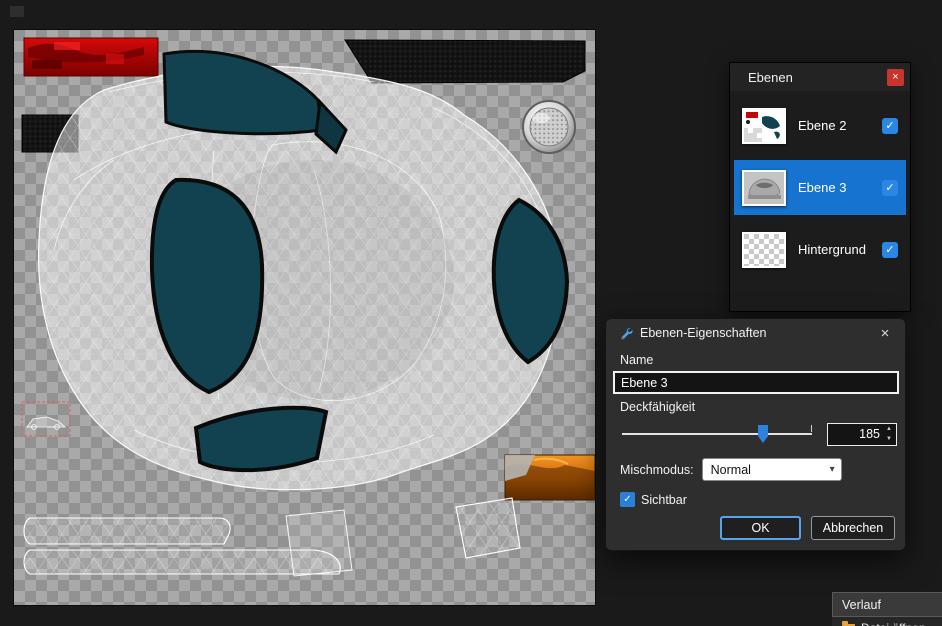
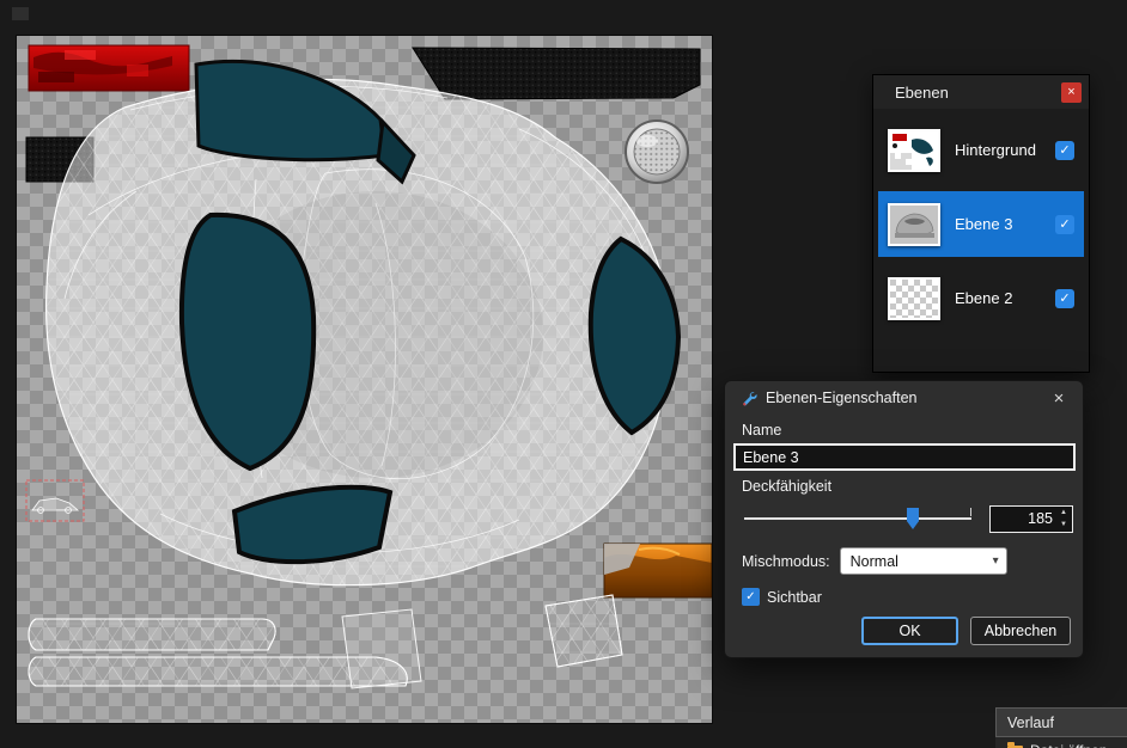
  Ebenen
  ×
- Ebene 2
+ Hintergrund
  ✓
  Ebene 3
  ✓
- Hintergrund
+ Ebene 2
  ✓
  Ebenen-Eigenschaften
  ×
  Name
  Ebene 3
  Deckfähigkeit
  185
  Mischmodus:
  Normal
  ▾
  ✓
  Sichtbar
  OK
  Abbrechen
  Verlauf
